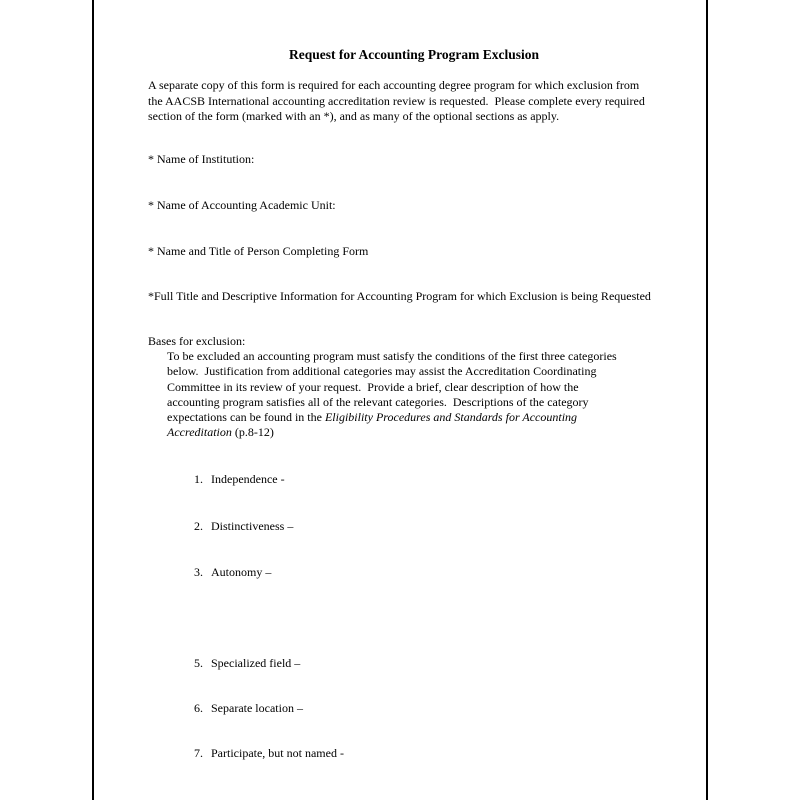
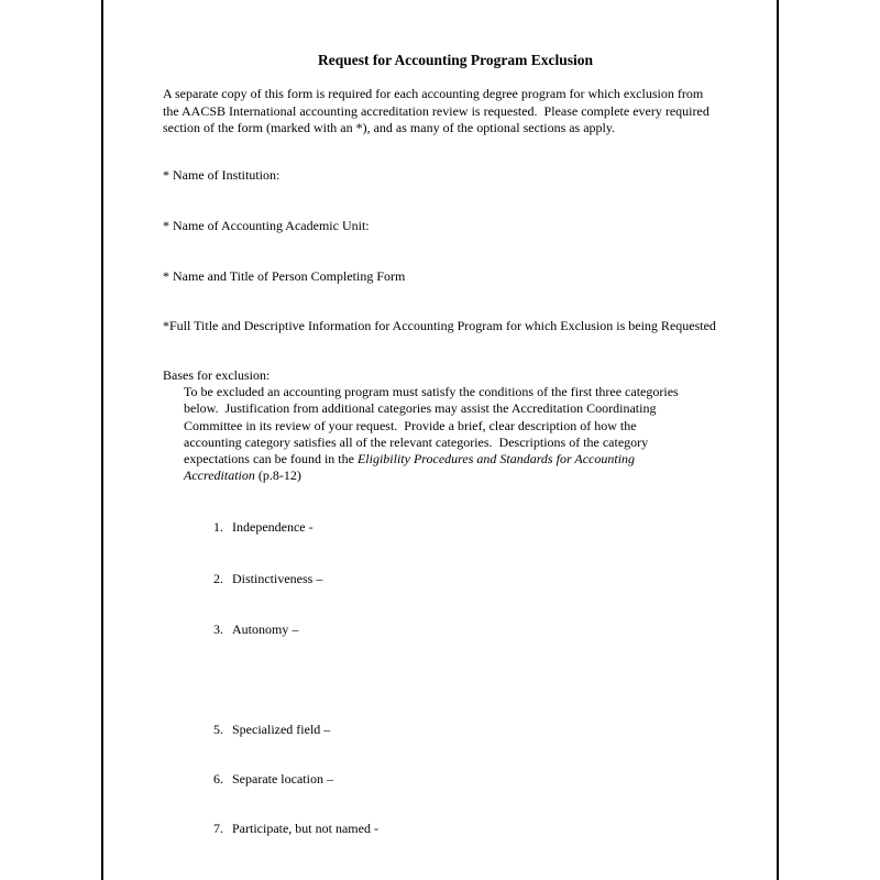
  Request for Accounting Program Exclusion
  A separate copy of this form is required for each accounting degree program for which exclusion from
  the AACSB International accounting accreditation review is requested. Please complete every required
  section of the form (marked with an *), and as many of the optional sections as apply.
  * Name of Institution:
  * Name of Accounting Academic Unit:
  * Name and Title of Person Completing Form
  *Full Title and Descriptive Information for Accounting Program for which Exclusion is being Requested
  Bases for exclusion:
  To be excluded an accounting program must satisfy the conditions of the first three categories
  below. Justification from additional categories may assist the Accreditation Coordinating
  Committee in its review of your request. Provide a brief, clear description of how the
- accounting program satisfies all of the relevant categories. Descriptions of the category
+ accounting category satisfies all of the relevant categories. Descriptions of the category
  expectations can be found in the Eligibility Procedures and Standards for Accounting
  Accreditation (p.8-12)
  1. Independence -
  2. Distinctiveness –
  3. Autonomy –
  5. Specialized field –
  6. Separate location –
  7. Participate, but not named -
